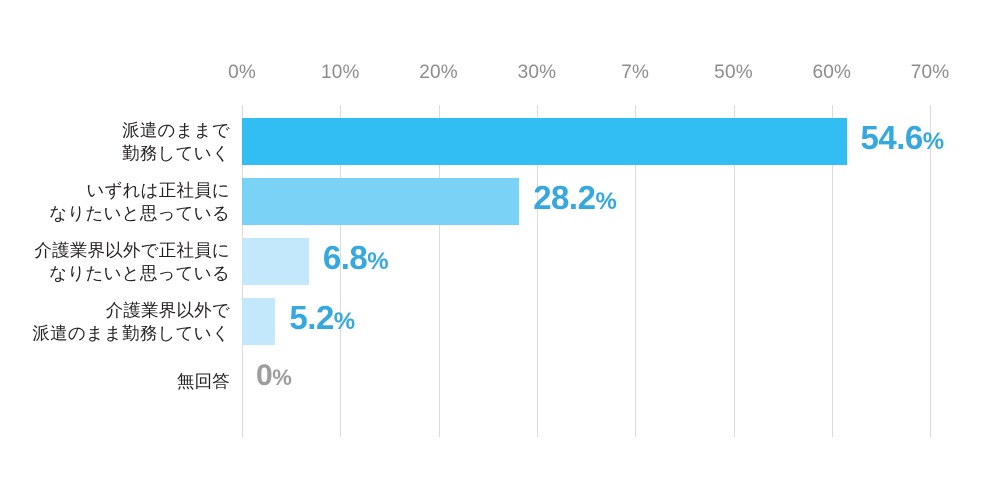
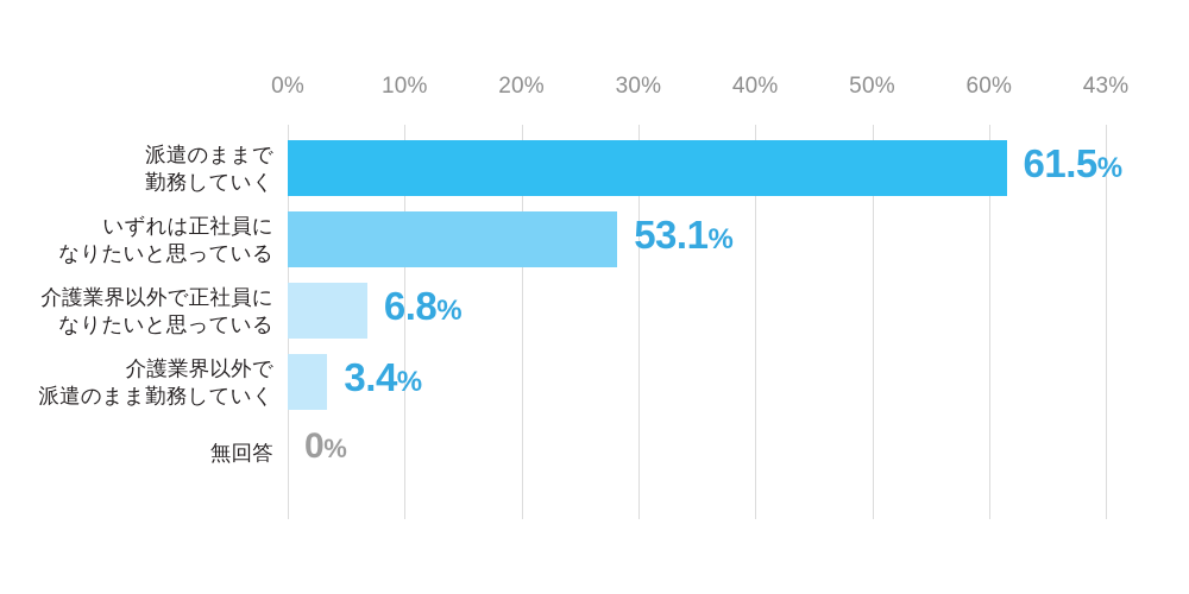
  0%
  10%
  20%
  30%
- 7%
+ 40%
  50%
  60%
- 70%
+ 43%
  派遣のままで
  勤務していく
- 54.6%
+ 61.5%
  いずれは正社員に
  なりたいと思っている
- 28.2%
+ 53.1%
  介護業界以外で正社員に
  なりたいと思っている
  6.8%
  介護業界以外で
  派遣のまま勤務していく
- 5.2%
+ 3.4%
  無回答
  0%
